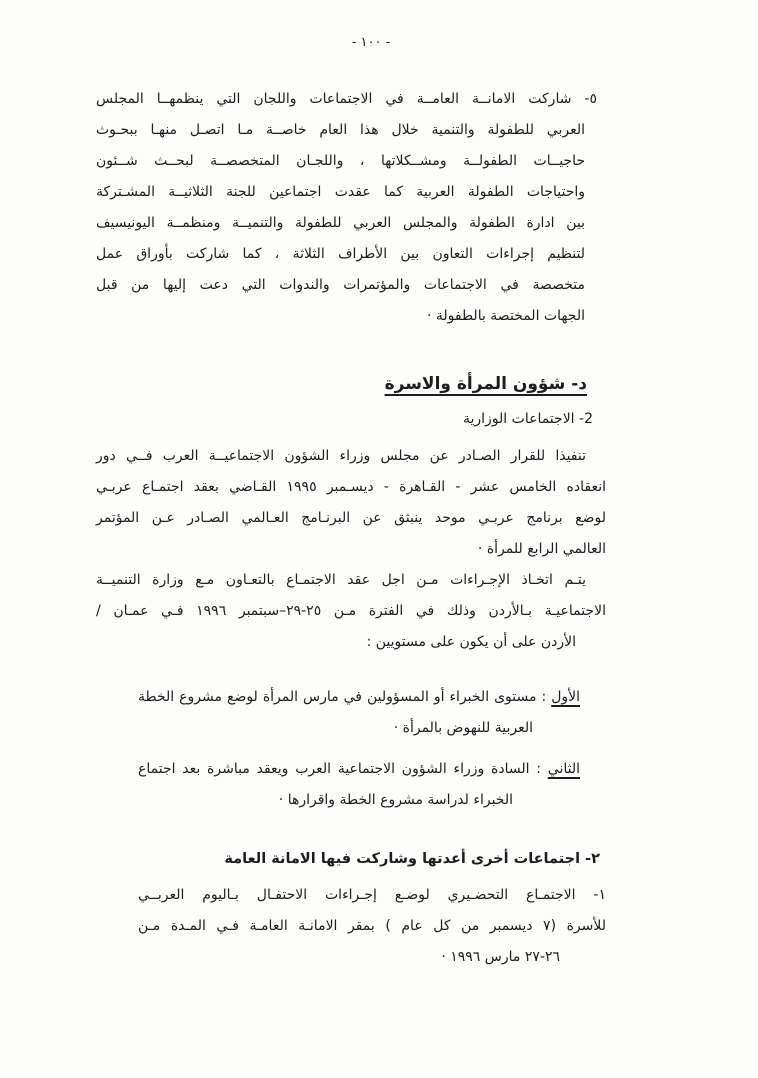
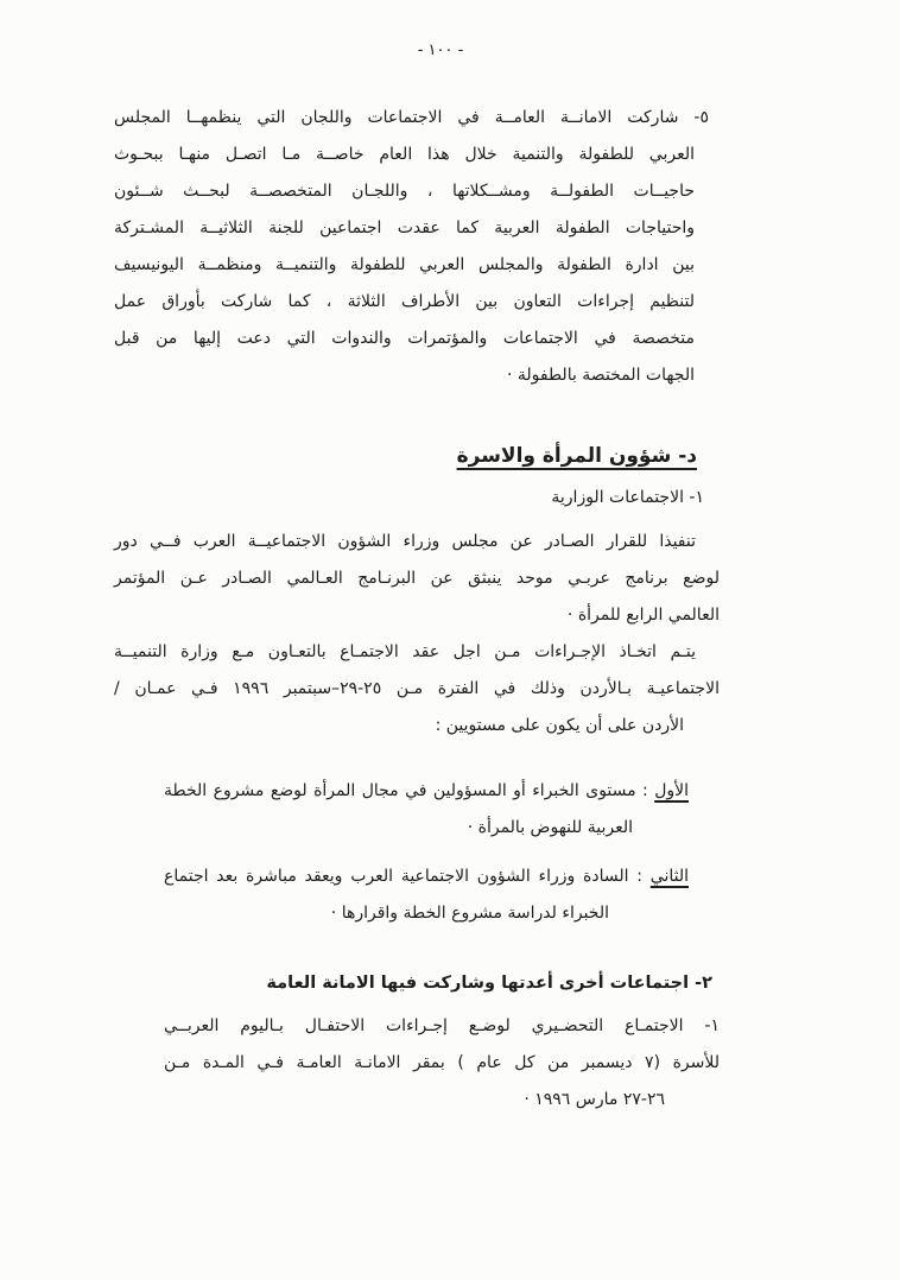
  - ١٠٠ -
  ٥- شاركت الامانــة العامــة في الاجتماعات واللجان التي ينظمهــا المجلس
  العربي للطفولة والتنمية خلال هذا العام خاصــة مـا اتصـل منهـا ببحـوث
  حاجيــات الطفولــة ومشــكلاتها ، واللجـان المتخصصــة لبحــث شــئون
  واحتياجات الطفولة العربية كما عقدت اجتماعين للجنة الثلاثيــة المشـتركة
  بين ادارة الطفولة والمجلس العربي للطفولة والتنميــة ومنظمــة اليونيسيف
  لتنظيم إجراءات التعاون بين الأطراف الثلاثة ، كما شاركت بأوراق عمل
  متخصصة في الاجتماعات والمؤتمرات والندوات التي دعت إليها من قبل
  الجهات المختصة بالطفولة ·
  د- شؤون المرأة والاسرة
- 2- الاجتماعات الوزارية
+ ١- الاجتماعات الوزارية
  تنفيذا للقرار الصـادر عن مجلس وزراء الشؤون الاجتماعيــة العرب فــي دور
- انعقاده الخامس عشر - القـاهرة - ديسـمبر ١٩٩٥ القـاضي بعقد اجتمـاع عربـي
  لوضع برنامج عربـي موحد ينبثق عن البرنـامج العـالمي الصـادر عـن المؤتمر
  العالمي الرابع للمرأة ·
  يتـم اتخـاذ الإجـراءات مـن اجل عقد الاجتمـاع بالتعـاون مـع وزارة التنميــة
  الاجتماعيـة بـالأردن وذلك في الفترة مـن ٢٥-٢٩–سبتمبر ١٩٩٦ فـي عمـان /
  الأردن على أن يكون على مستويين :
- الأول : مستوى الخبراء أو المسؤولين في مارس المرأة لوضع مشروع الخطة
+ الأول : مستوى الخبراء أو المسؤولين في مجال المرأة لوضع مشروع الخطة
  العربية للنهوض بالمرأة ·
  الثاني : السادة وزراء الشؤون الاجتماعية العرب ويعقد مباشرة بعد اجتماع
  الخبراء لدراسة مشروع الخطة واقرارها ·
  ٢- اجتماعات أخرى أعدتها وشاركت فيها الامانة العامة
  ١- الاجتمـاع التحضـيري لوضـع إجـراءات الاحتفـال بـاليوم العربــي
  للأسرة (٧ ديسمبر من كل عام ) بمقر الامانـة العامـة فـي المـدة مـن
  ٢٦-٢٧ مارس ١٩٩٦ ·
